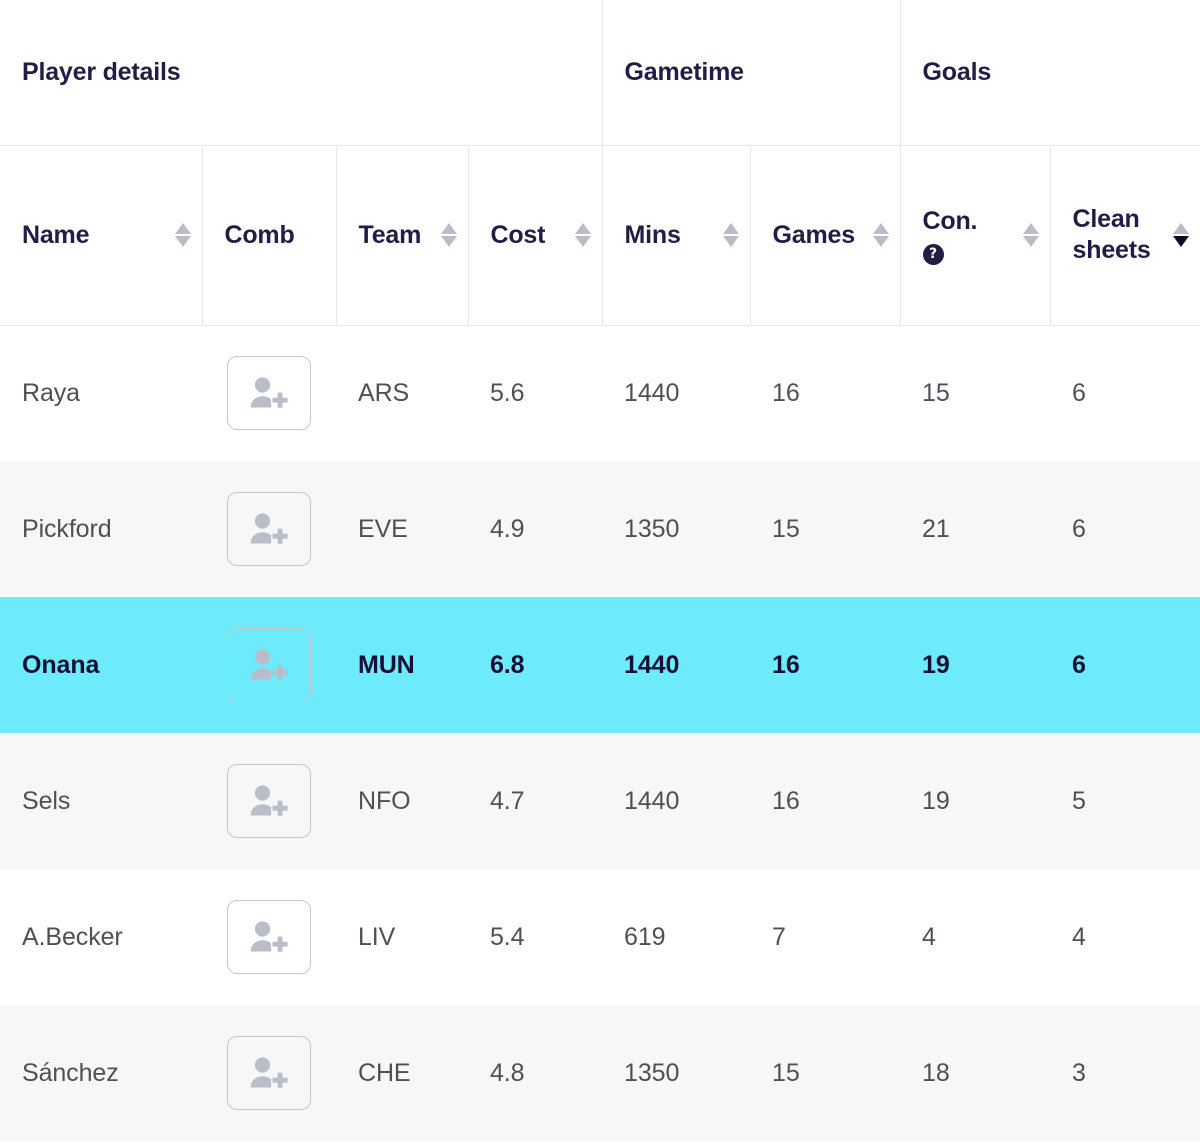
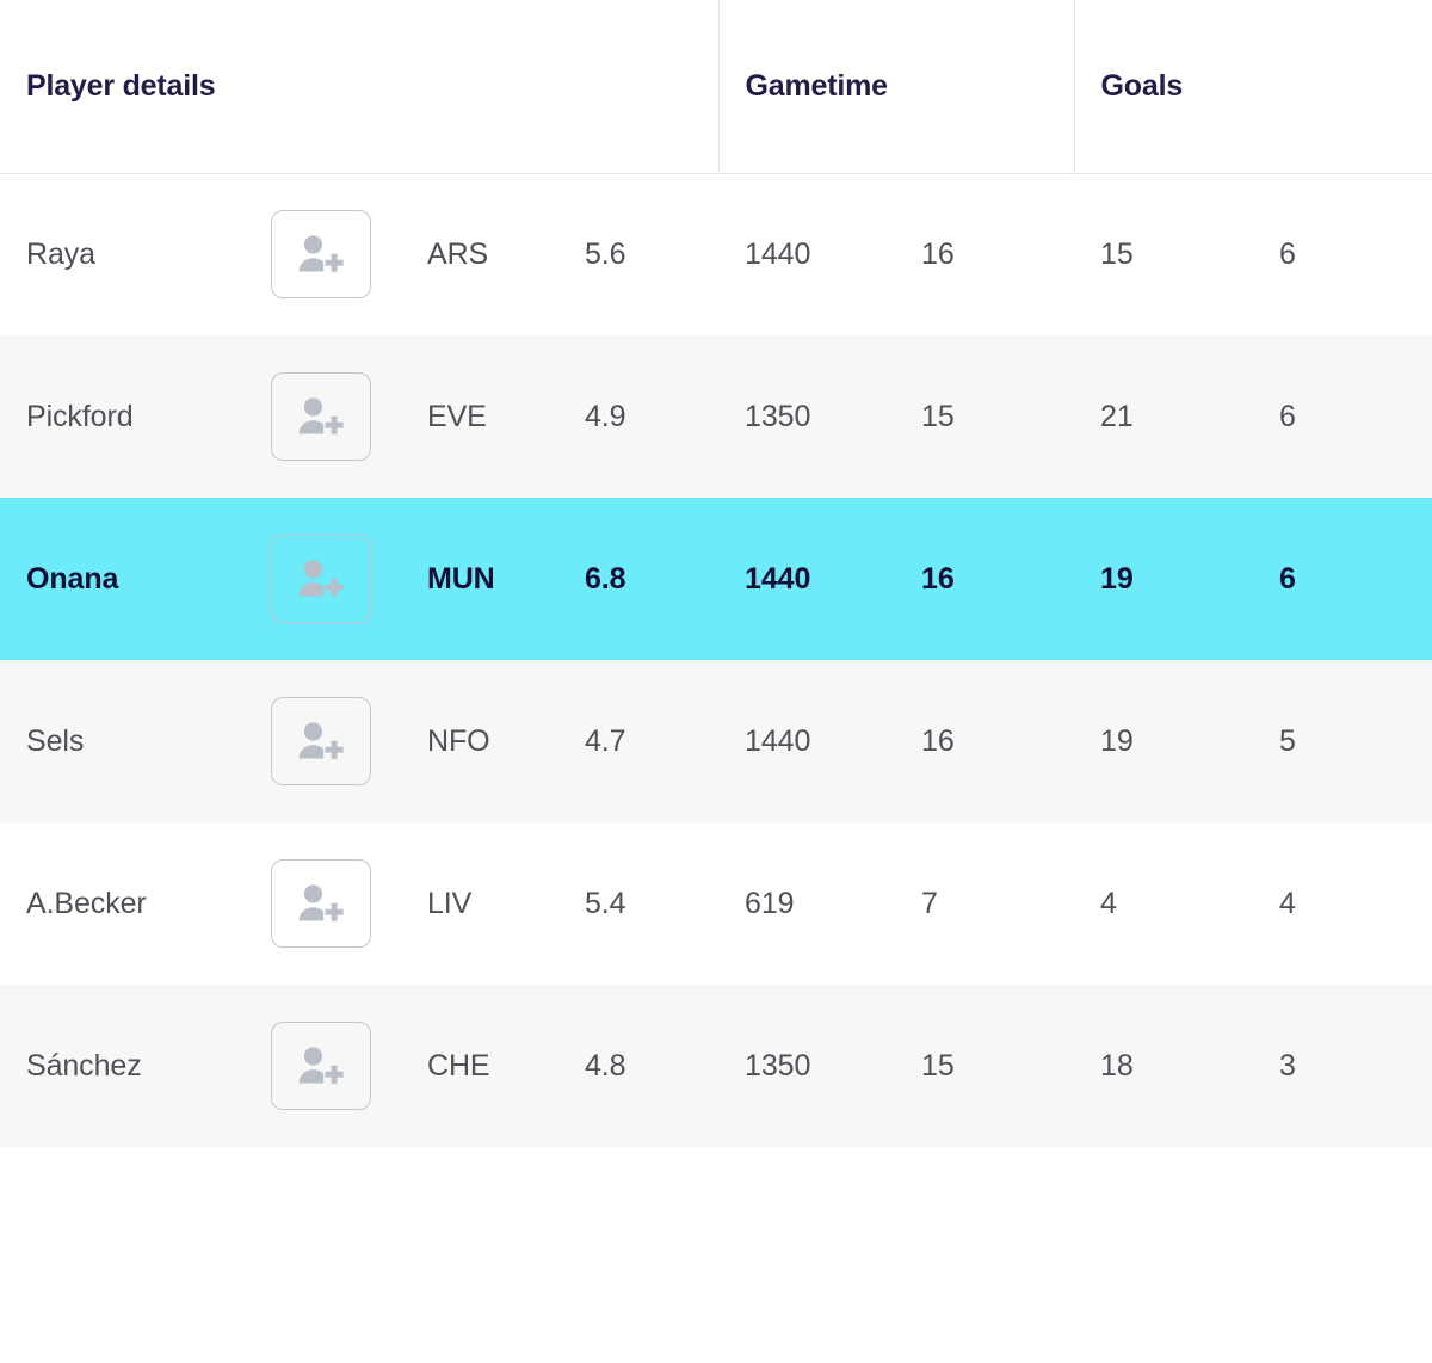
  Player details	Gametime	Goals
- Name	Comb	Team	Cost	Mins	Games	Con.?	Clean sheets
  Raya		ARS	5.6	1440	16	15	6
  Pickford		EVE	4.9	1350	15	21	6
  Onana		MUN	6.8	1440	16	19	6
  Sels		NFO	4.7	1440	16	19	5
  A.Becker		LIV	5.4	619	7	4	4
  Sánchez		CHE	4.8	1350	15	18	3
